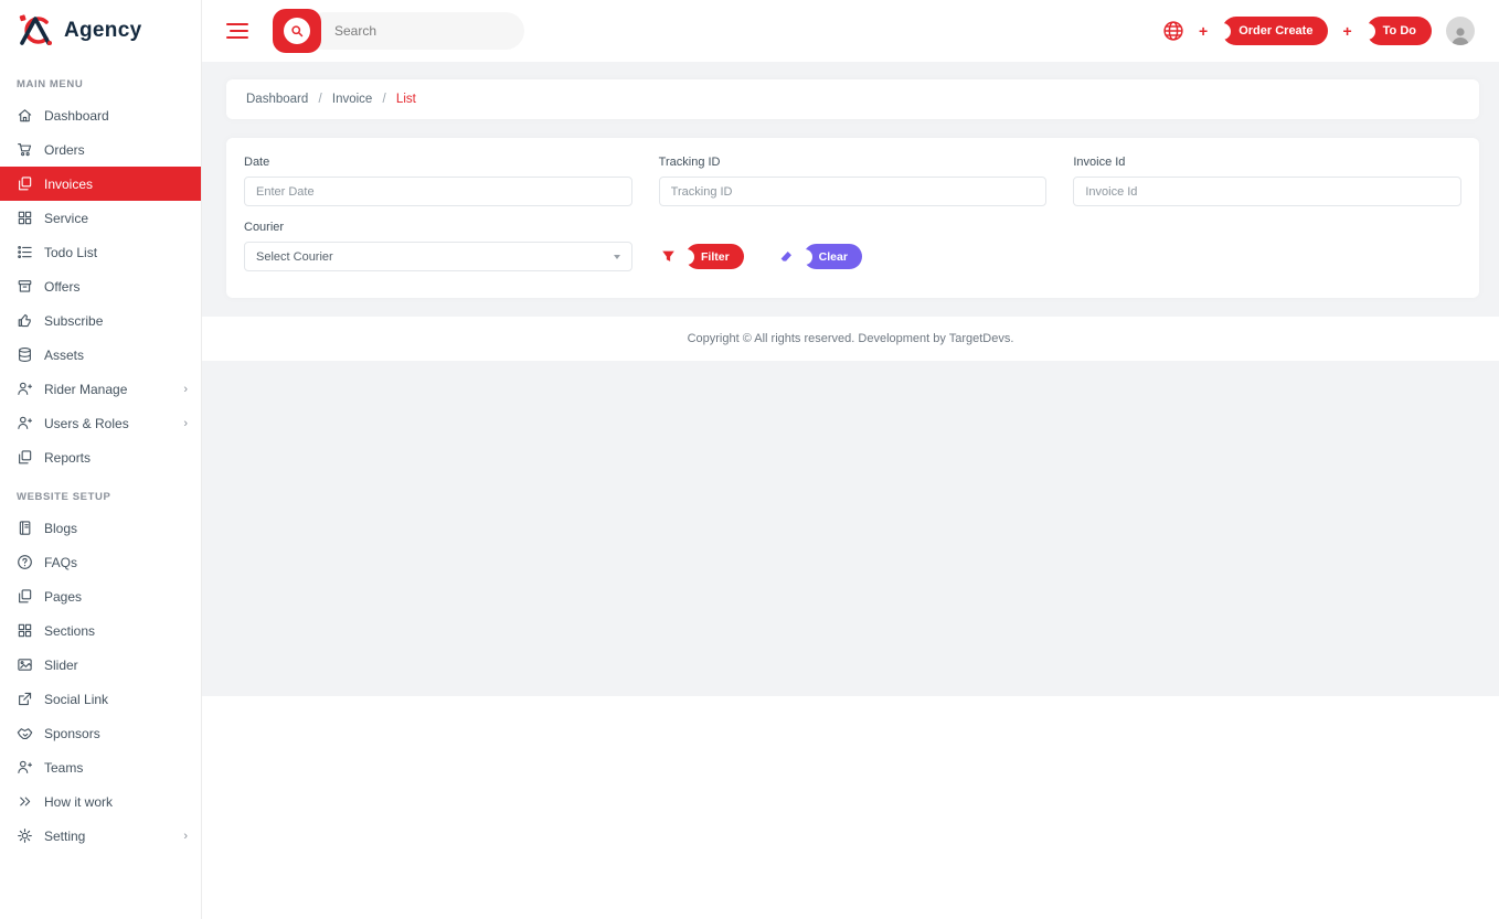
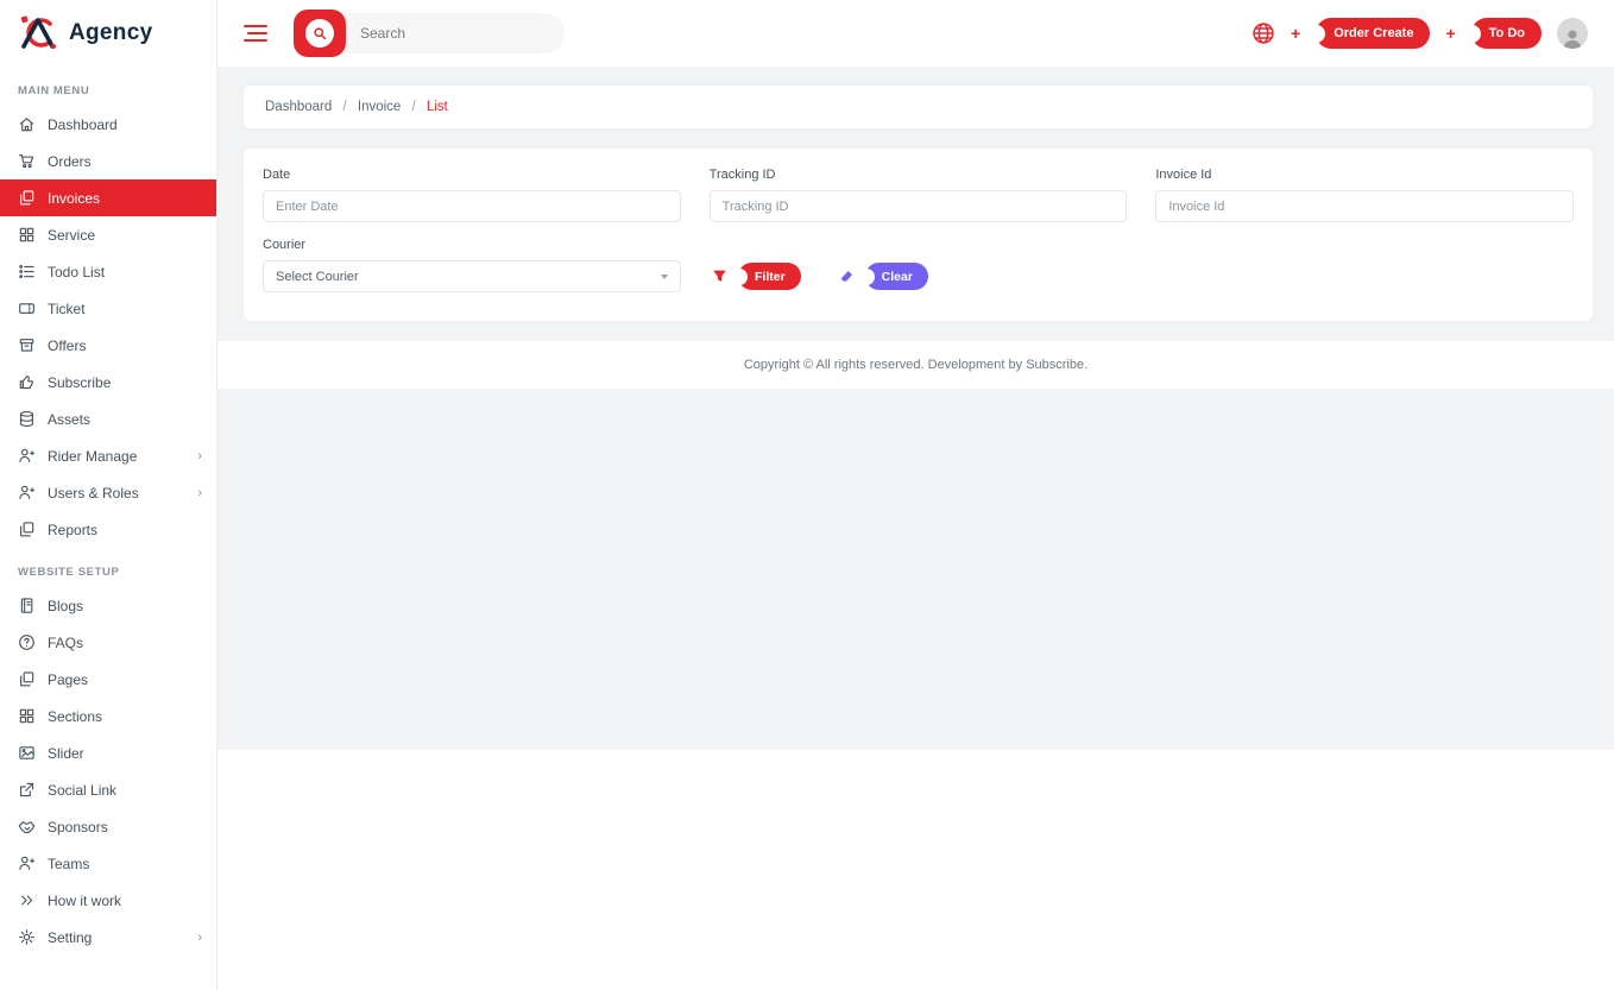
  Agency
  MAIN MENU
  Dashboard
  Orders
  Invoices
  Service
  Todo List
+ Ticket
  Offers
  Subscribe
  Assets
  Rider Manage
  ›
  Users & Roles
  ›
  Reports
  WEBSITE SETUP
  Blogs
  FAQs
  Pages
  Sections
  Slider
  Social Link
  Sponsors
  Teams
  How it work
  Setting
  ›
  Search
  +
  Order Create
  +
  To Do
  Dashboard / Invoice / List
  Date
  Enter Date
  Tracking ID
  Tracking ID
  Invoice Id
  Invoice Id
  Courier
  Select Courier
  Filter
  Clear
- Copyright © All rights reserved. Development by TargetDevs.
+ Copyright © All rights reserved. Development by Subscribe.
